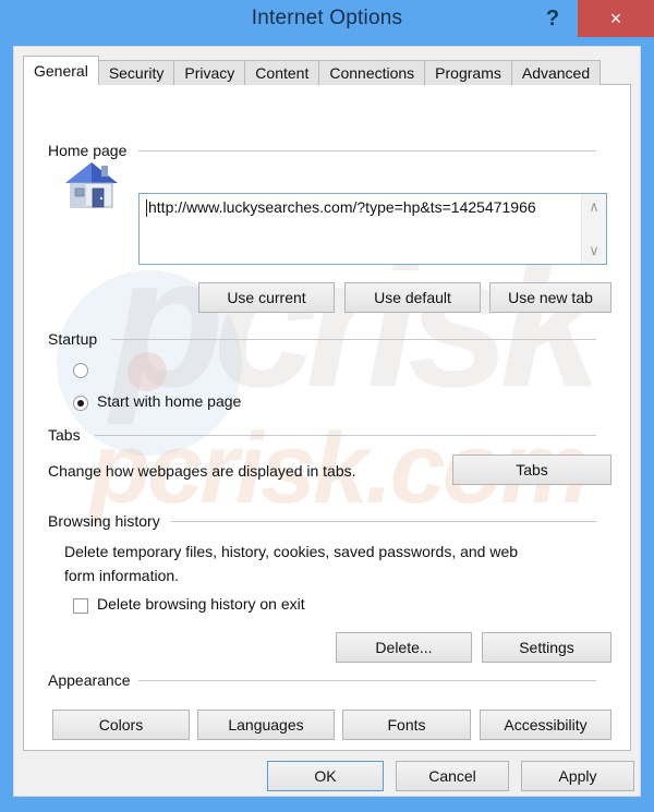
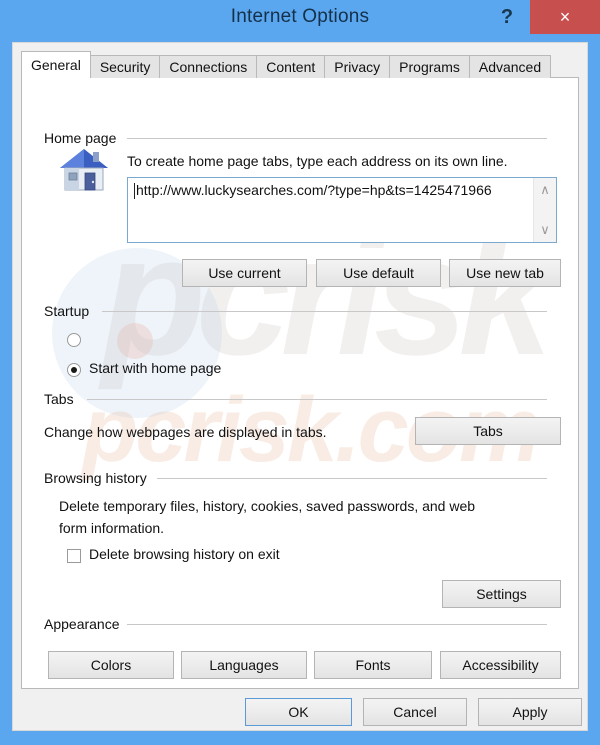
  Internet Options
  ?
  ×
  General
  Security
- Privacy
+ Connections
  Content
- Connections
+ Privacy
  Programs
  Advanced
  pcrisk
  pcrisk.c
  Home page
+ To create home page tabs, type each address on its own line.
  http://www.luckysearches.com/?type=hp&ts=1425471966
  ∧
  ∨
  Use current
  Use default
  Use new tab
  Startup
  Start with home page
  Tabs
  Change how webpages are displayed in tabs.
  Tabs
  Browsing history
  Delete temporary files, history, cookies, saved passwords, and web
  form information.
  Delete browsing history on exit
- Delete...
  Settings
  Appearance
  Colors
  Languages
  Fonts
  Accessibility
  OK
  Cancel
  Apply
